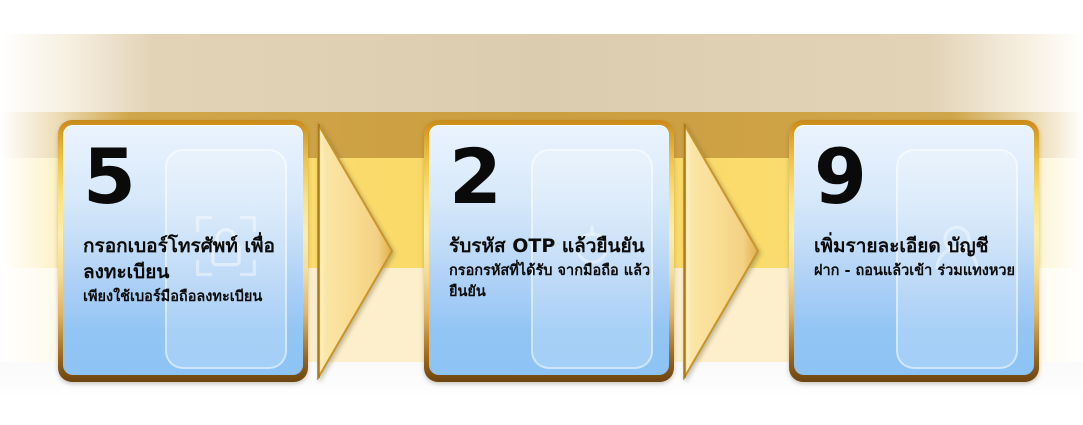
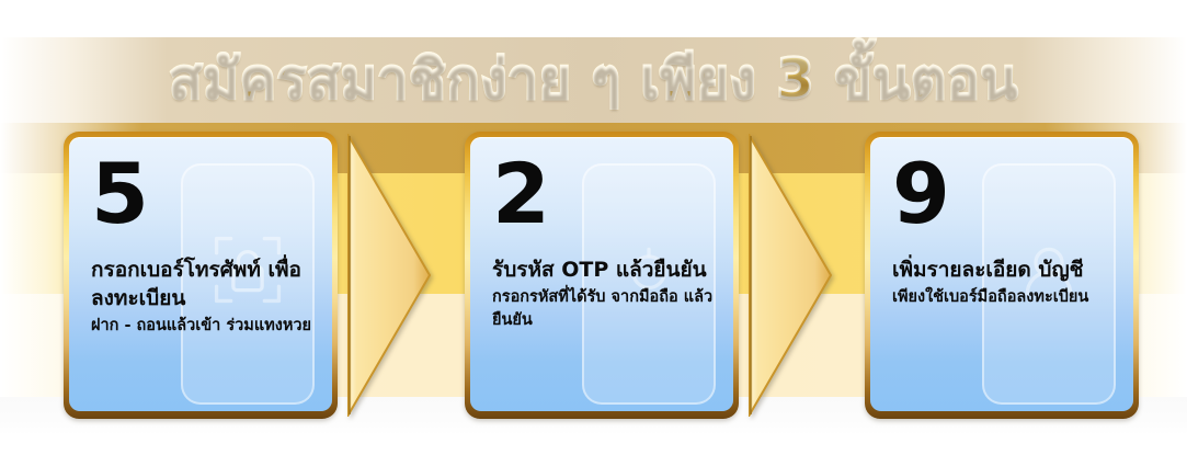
+ สมัครสมาชิกง่าย ๆ เพียง 3 ขั้นตอน
  5
  กรอกเบอร์โทรศัพท์ เพื่อลงทะเบียน
- เพียงใช้เบอร์มือถือลงทะเบียน
+ ฝาก - ถอนแล้วเข้า ร่วมแทงหวย
  2
  รับรหัส OTP แล้วยืนยัน
  กรอกรหัสที่ได้รับ จากมือถือ แล้วยืนยัน
  9
  เพิ่มรายละเอียด บัญชี
- ฝาก - ถอนแล้วเข้า ร่วมแทงหวย
+ เพียงใช้เบอร์มือถือลงทะเบียน
